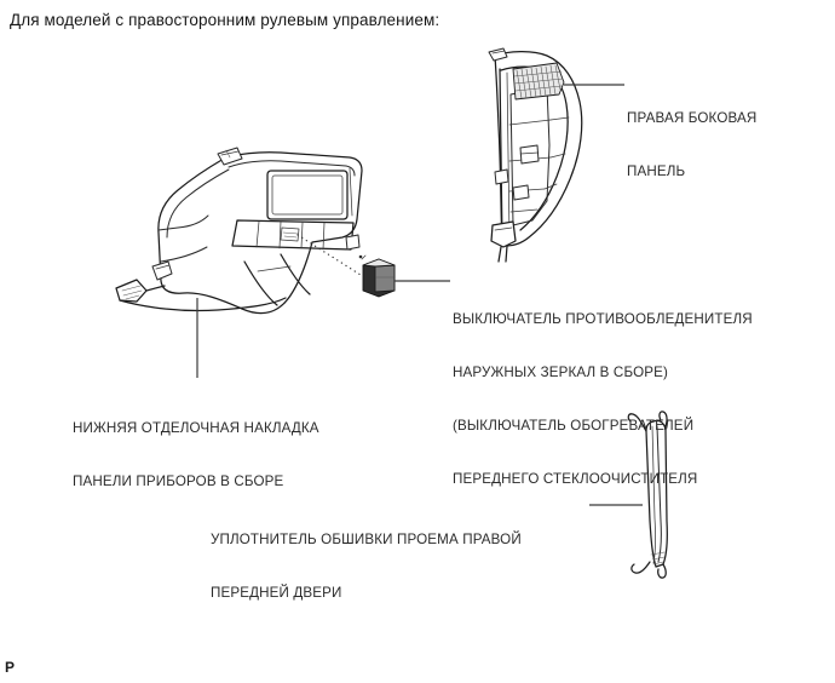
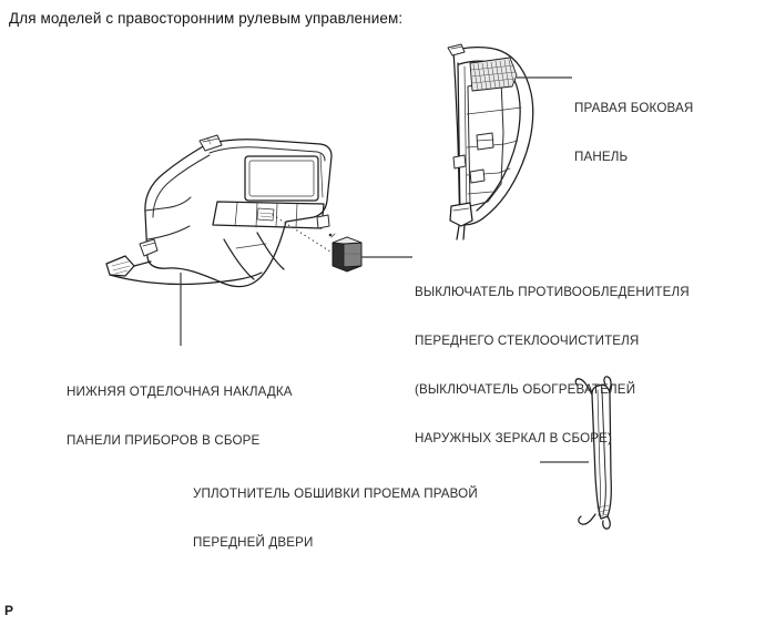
  Для моделей с правосторонним рулевым управлением:
  ПРАВАЯ БОКОВАЯ
  ПАНЕЛЬ
  ВЫКЛЮЧАТЕЛЬ ПРОТИВООБЛЕДЕНИТЕЛЯ
- НАРУЖНЫХ ЗЕРКАЛ В СБОРЕ)
+ ПЕРЕДНЕГО СТЕКЛООЧИСТИТЕЛЯ
  (ВЫКЛЮЧАТЕЛЬ ОБОГРЕВАТЕЛЕЙ
- ПЕРЕДНЕГО СТЕКЛООЧИСТИТЕЛЯ
+ НАРУЖНЫХ ЗЕРКАЛ В СБОРЕ)
  НИЖНЯЯ ОТДЕЛОЧНАЯ НАКЛАДКА
  ПАНЕЛИ ПРИБОРОВ В СБОРЕ
  УПЛОТНИТЕЛЬ ОБШИВКИ ПРОЕМА ПРАВОЙ
  ПЕРЕДНЕЙ ДВЕРИ
  P
